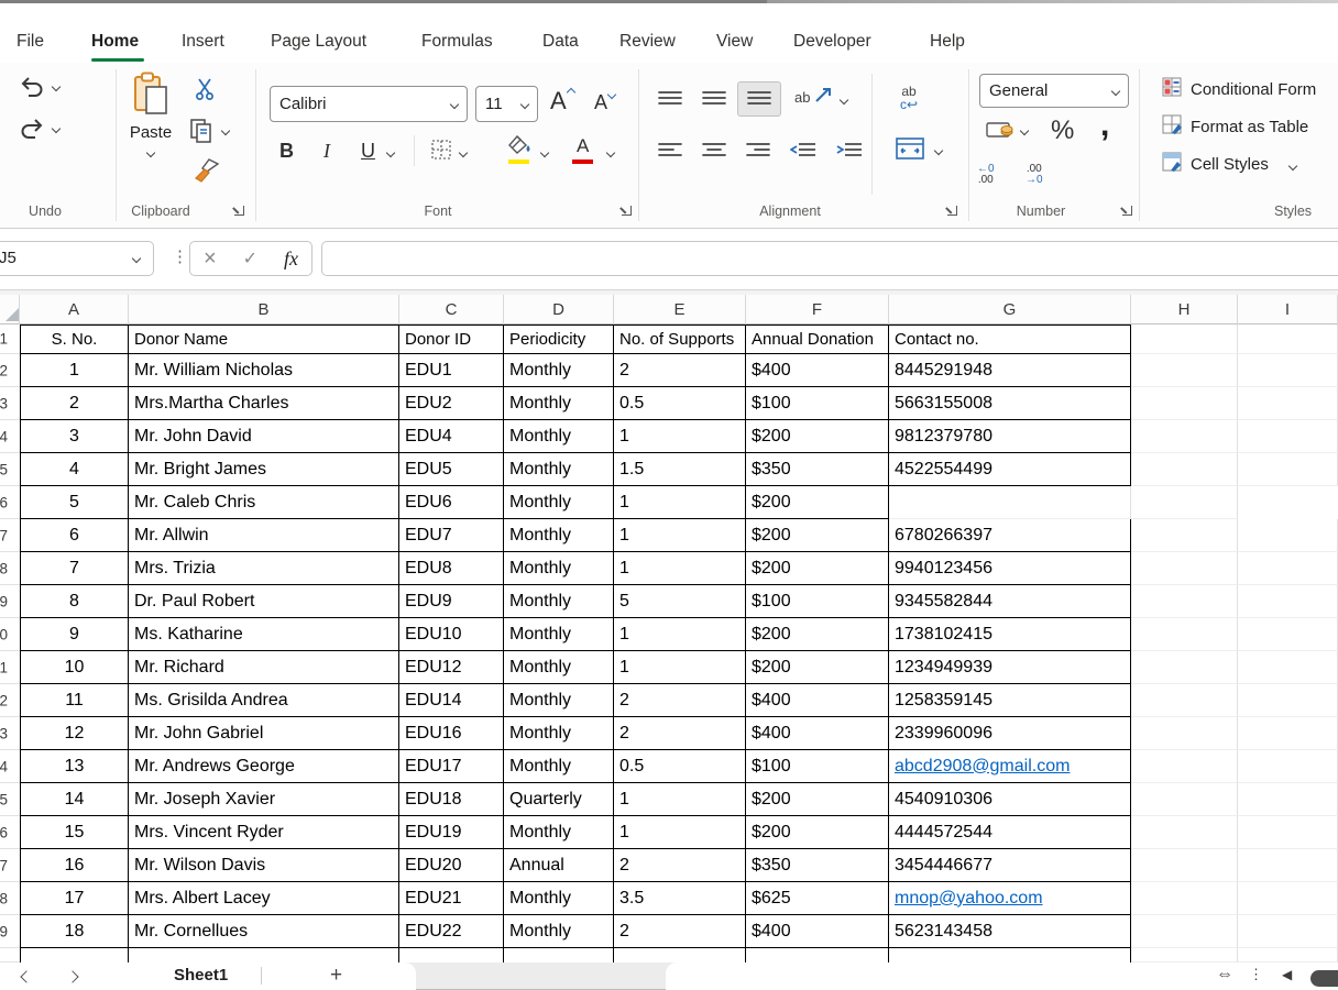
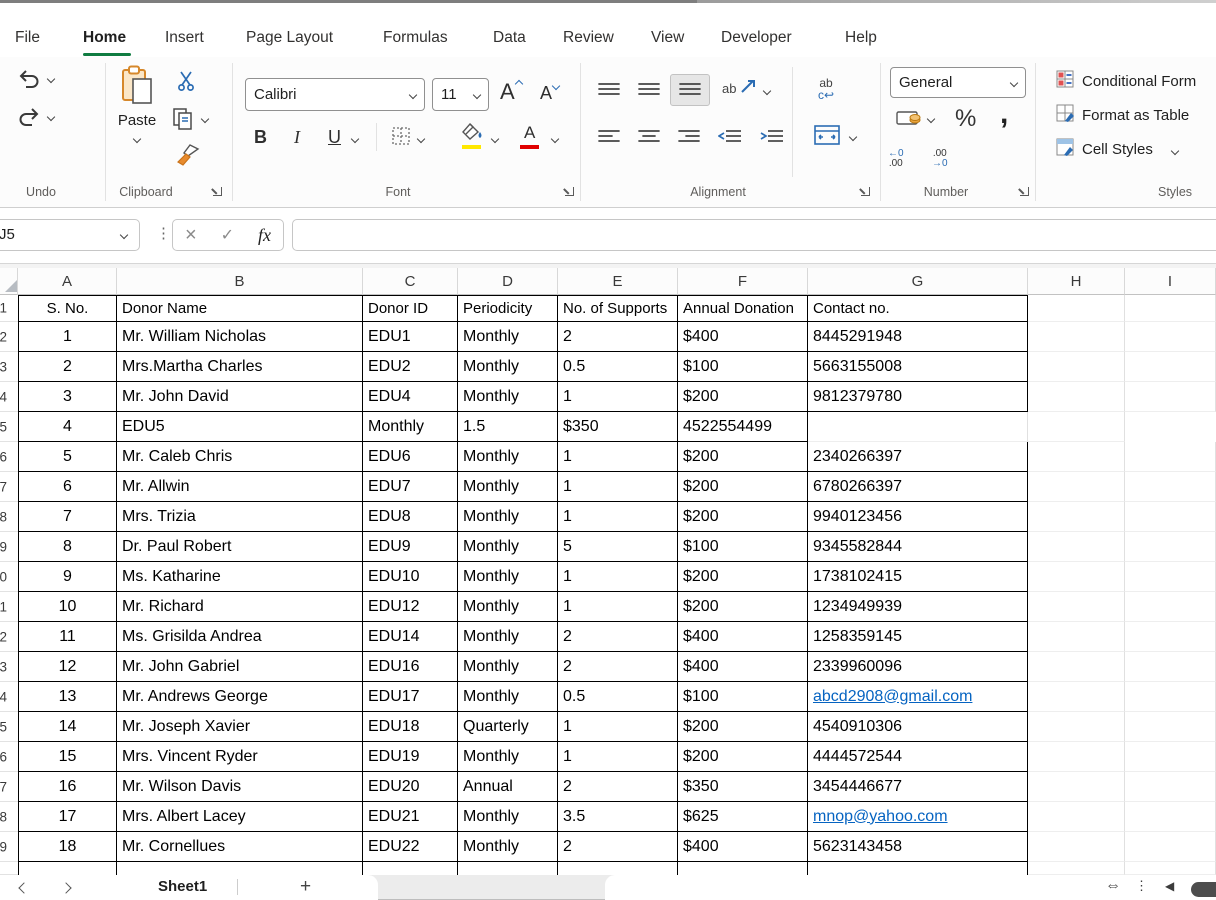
  File
  Home
  Insert
  Page Layout
  Formulas
  Data
  Review
  View
  Developer
  Help
  Undo
  Paste
  Clipboard
  Calibri
  11
  A
  A
  B
  I
  U
  A
  Font
  ab
  ab
  c↩
  Alignment
  General
  %
  ,
  ←0
  .00
  .00
  →0
  Number
  Conditional Form
  Format as Table
  Cell Styles
  Styles
  J5
  ⋮
  ×
  ✓
  fx
  A
  B
  C
  D
  E
  F
  G
  H
  I
  1
  S. No.
  Donor Name
  Donor ID
  Periodicity
  No. of Supports
  Annual Donation
  Contact no.
  2
  1
  Mr. William Nicholas
  EDU1
  Monthly
  2
  $400
  8445291948
  3
  2
  Mrs.Martha Charles
  EDU2
  Monthly
  0.5
  $100
  5663155008
  4
  3
  Mr. John David
  EDU4
  Monthly
  1
  $200
  9812379780
  5
  4
- Mr. Bright James
  EDU5
  Monthly
  1.5
  $350
  4522554499
  6
  5
  Mr. Caleb Chris
  EDU6
  Monthly
  1
  $200
+ 2340266397
  7
  6
  Mr. Allwin
  EDU7
  Monthly
  1
  $200
  6780266397
  8
  7
  Mrs. Trizia
  EDU8
  Monthly
  1
  $200
  9940123456
  9
  8
  Dr. Paul Robert
  EDU9
  Monthly
  5
  $100
  9345582844
  9
  Ms. Katharine
  EDU10
  Monthly
  1
  $200
  1738102415
  10
  Mr. Richard
  EDU12
  Monthly
  1
  $200
  1234949939
  11
  Ms. Grisilda Andrea
  EDU14
  Monthly
  2
  $400
  1258359145
  12
  Mr. John Gabriel
  EDU16
  Monthly
  2
  $400
  2339960096
  13
  Mr. Andrews George
  EDU17
  Monthly
  0.5
  $100
  abcd2908@gmail.com
  14
  Mr. Joseph Xavier
  EDU18
  Quarterly
  1
  $200
  4540910306
  15
  Mrs. Vincent Ryder
  EDU19
  Monthly
  1
  $200
  4444572544
  16
  Mr. Wilson Davis
  EDU20
  Annual
  2
  $350
  3454446677
  17
  Mrs. Albert Lacey
  EDU21
  Monthly
  3.5
  $625
  mnop@yahoo.com
  18
  Mr. Cornellues
  EDU22
  Monthly
  2
  $400
  5623143458
  Sheet1
  +
  ⇔
  ⋮
  ◀
